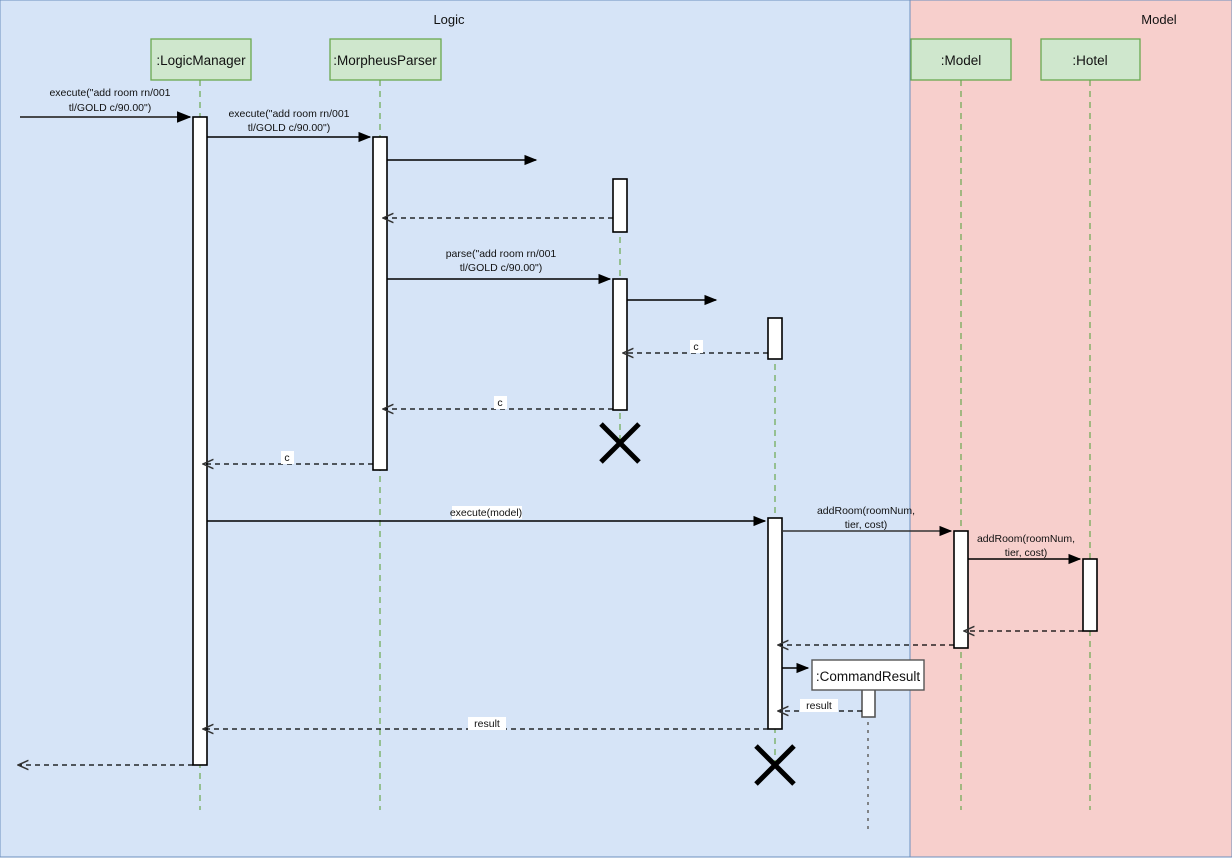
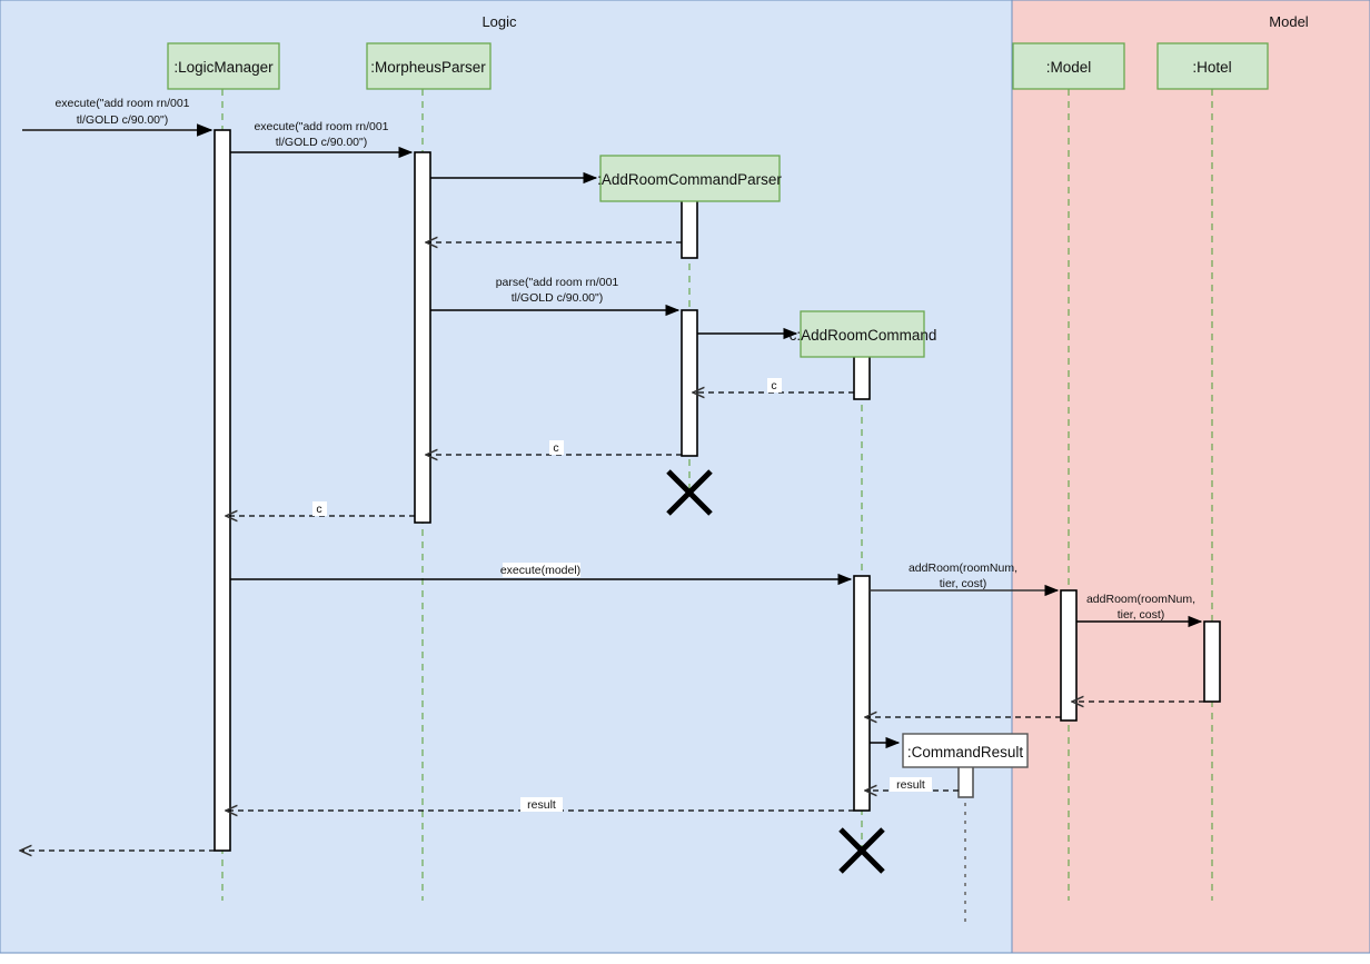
  Logic
  Model
  execute("add room rn/001
  tl/GOLD c/90.00")
  execute("add room rn/001
  tl/GOLD c/90.00")
  parse("add room rn/001
  tl/GOLD c/90.00")
  c
  c
  c
  execute(model)
  addRoom(roomNum,
  tier, cost)
  addRoom(roomNum,
  tier, cost)
  result
  result
  :LogicManager
  :MorpheusParser
+ :AddRoomCommandParser
+ c:AddRoomCommand
  :CommandResult
  :Model
  :Hotel
